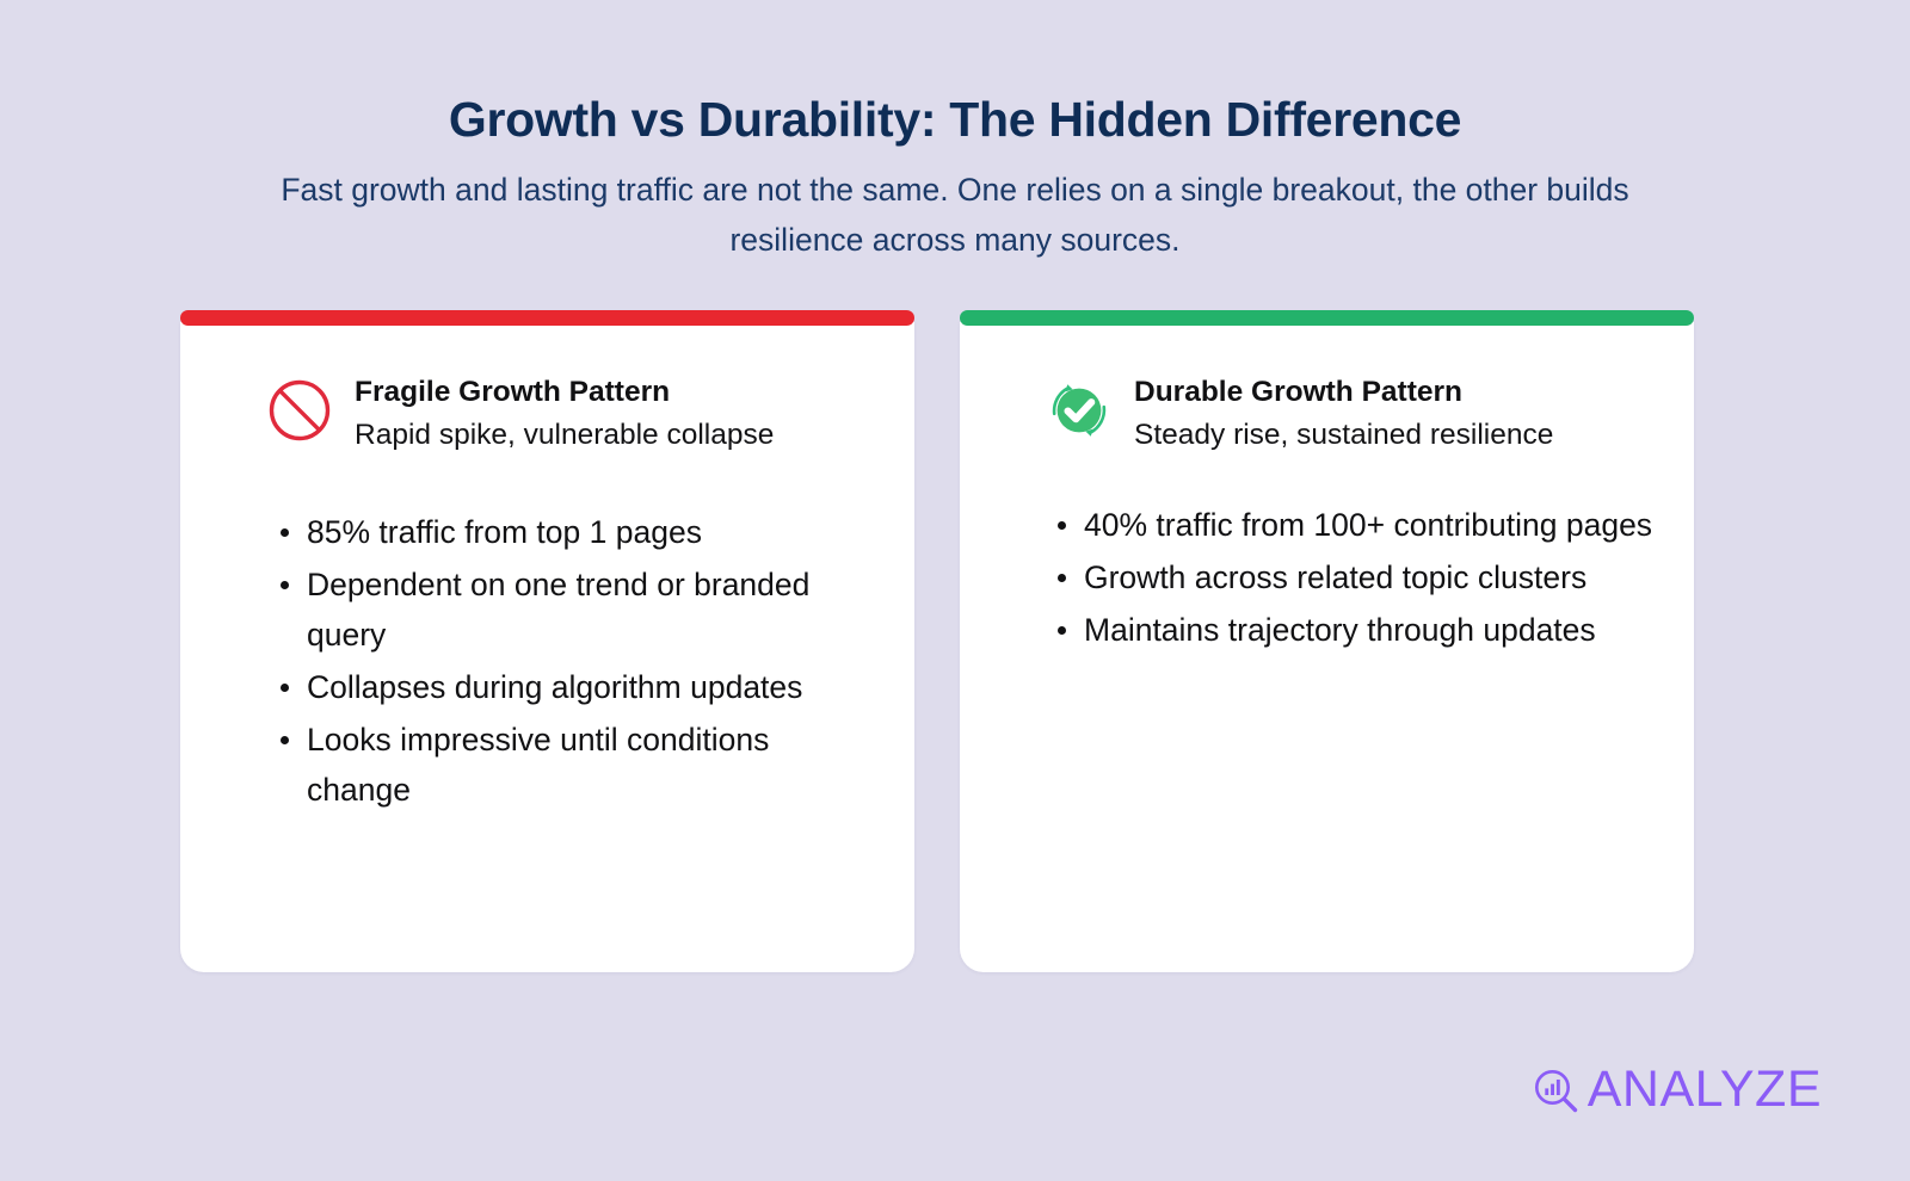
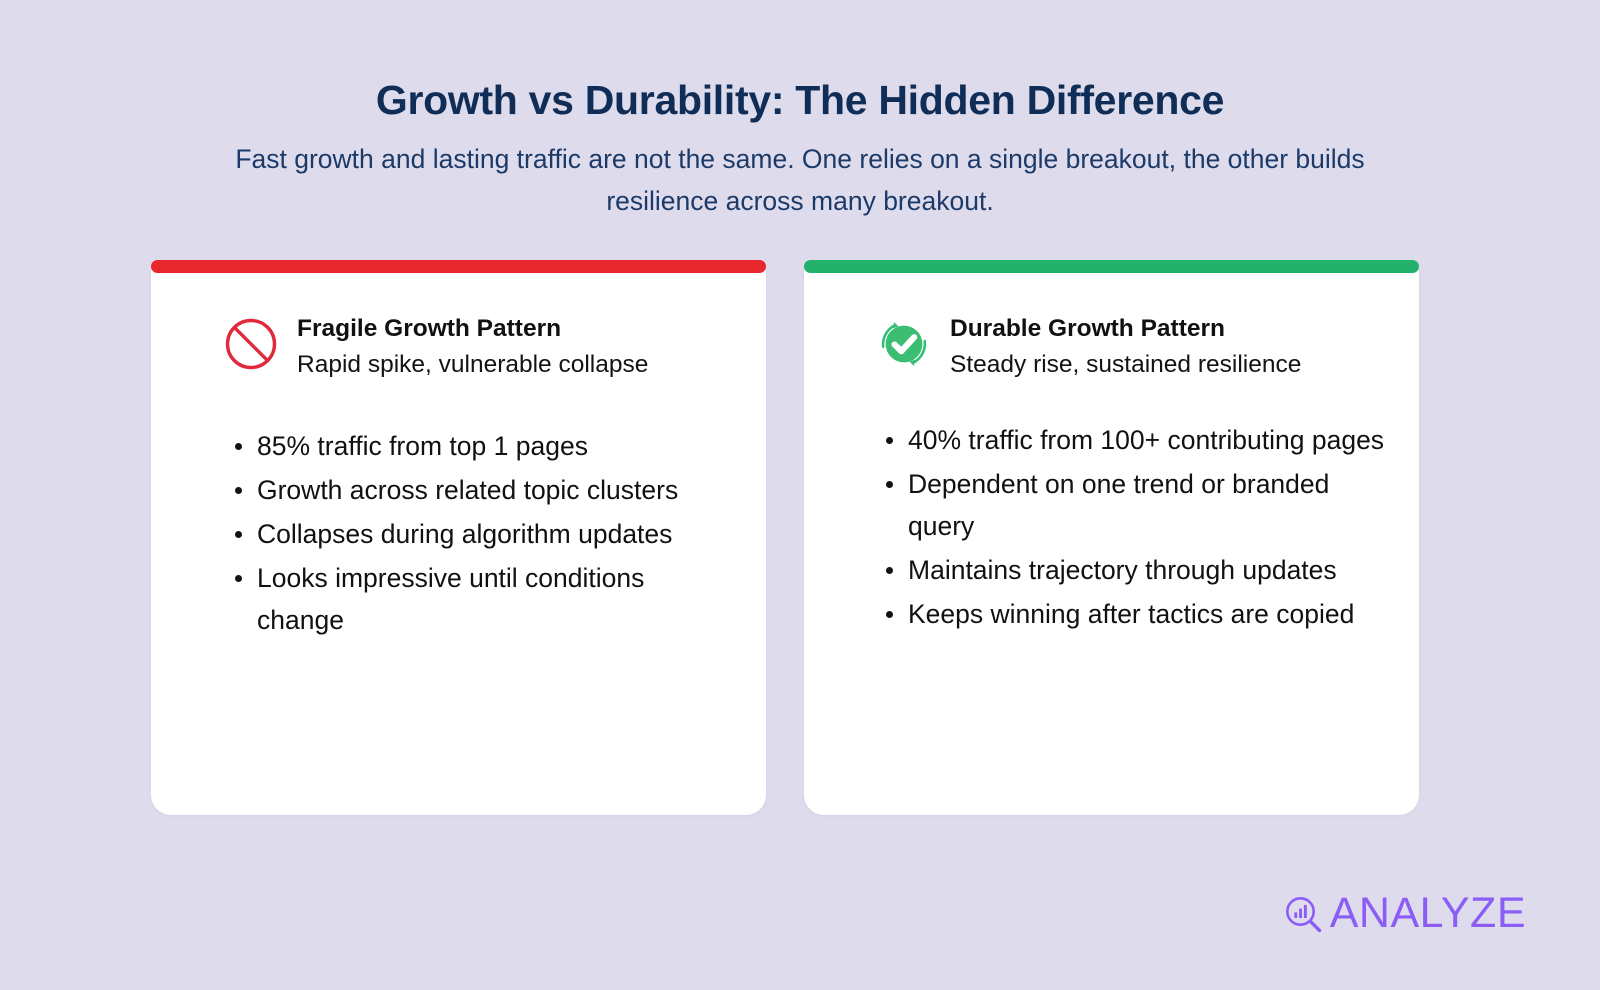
  Growth vs Durability: The Hidden Difference
- Fast growth and lasting traffic are not the same. One relies on a single breakout, the other builds resilience across many sources.
+ Fast growth and lasting traffic are not the same. One relies on a single breakout, the other builds resilience across many breakout.
  Fragile Growth Pattern
  Rapid spike, vulnerable collapse
  85% traffic from top 1 pages
- Dependent on one trend or branded query
+ Growth across related topic clusters
  Collapses during algorithm updates
  Looks impressive until conditions change
  Durable Growth Pattern
  Steady rise, sustained resilience
  40% traffic from 100+ contributing pages
- Growth across related topic clusters
+ Dependent on one trend or branded query
  Maintains trajectory through updates
+ Keeps winning after tactics are copied
  ANALYZE
